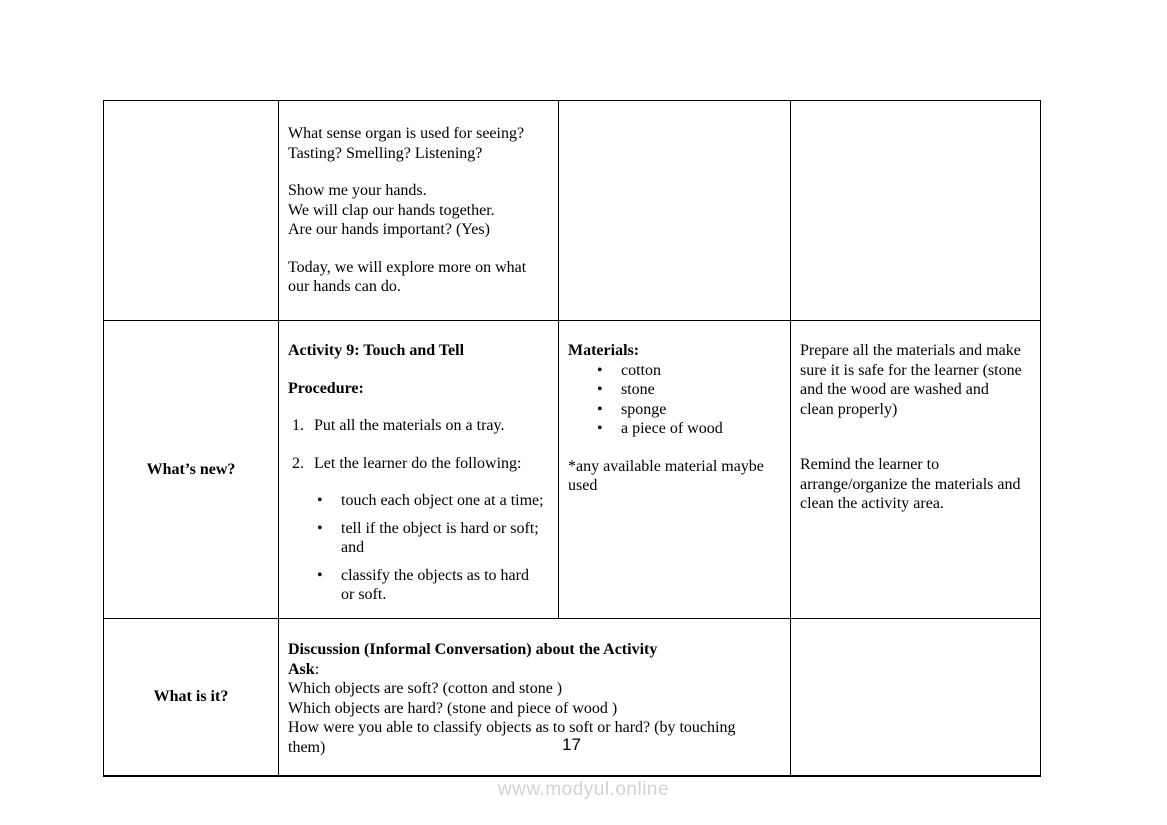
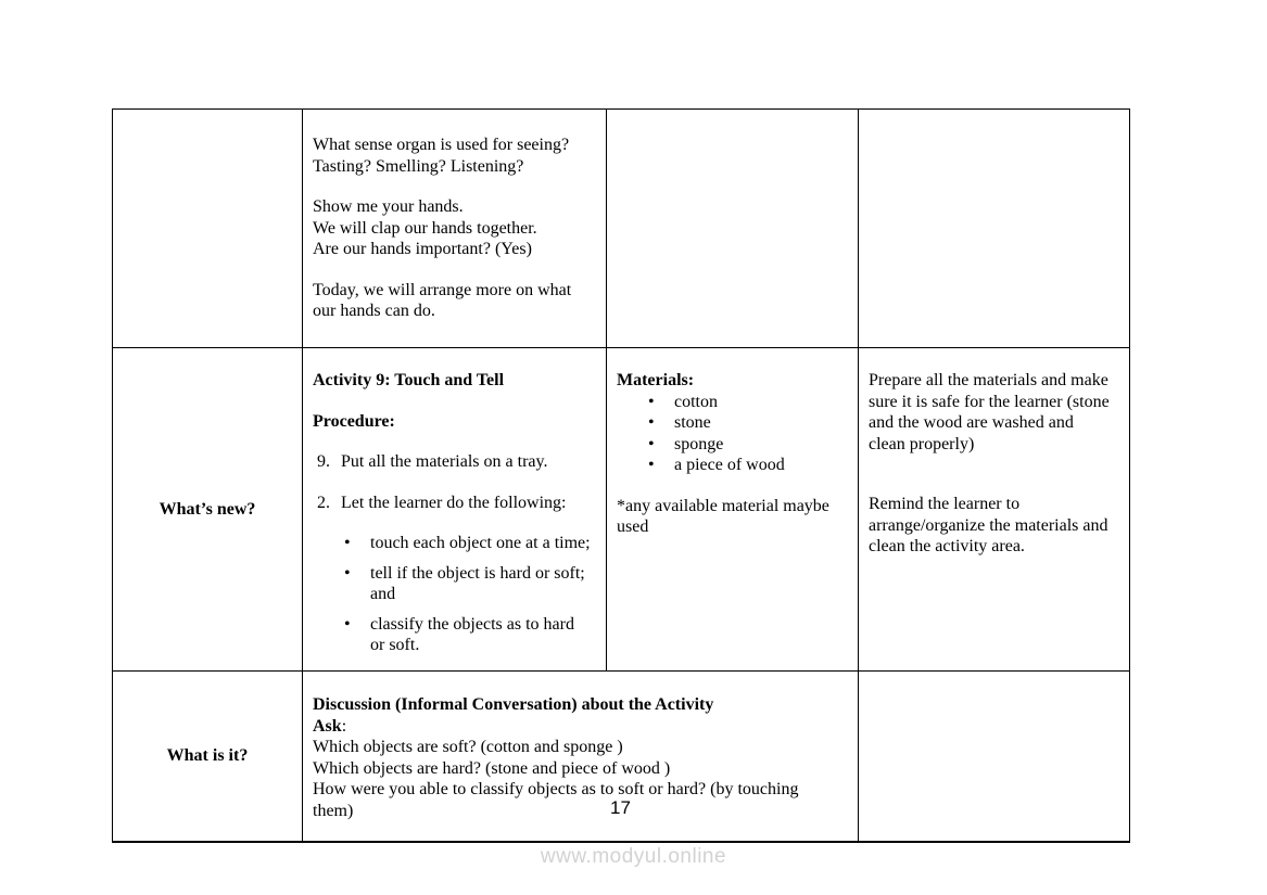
- 	What sense organ is used for seeing? Tasting? Smelling? Listening? Show me your hands. We will clap our hands together. Are our hands important? (Yes) Today, we will explore more on what our hands can do.
+ 	What sense organ is used for seeing? Tasting? Smelling? Listening? Show me your hands. We will clap our hands together. Are our hands important? (Yes) Today, we will arrange more on what our hands can do.
- What’s new?	Activity 9: Touch and Tell Procedure: 1. Put all the materials on a tray. 2. Let the learner do the following: • touch each object one at a time; • tell if the object is hard or soft; and • classify the objects as to hard or soft.	Materials: • cotton • stone • sponge • a piece of wood *any available material maybe used	Prepare all the materials and make sure it is safe for the learner (stone and the wood are washed and clean properly) Remind the learner to arrange/organize the materials and clean the activity area.
+ What’s new?	Activity 9: Touch and Tell Procedure: 9. Put all the materials on a tray. 2. Let the learner do the following: • touch each object one at a time; • tell if the object is hard or soft; and • classify the objects as to hard or soft.	Materials: • cotton • stone • sponge • a piece of wood *any available material maybe used	Prepare all the materials and make sure it is safe for the learner (stone and the wood are washed and clean properly) Remind the learner to arrange/organize the materials and clean the activity area.
- What is it?	Discussion (Informal Conversation) about the Activity Ask: Which objects are soft? (cotton and stone ) Which objects are hard? (stone and piece of wood ) How were you able to classify objects as to soft or hard? (by touching them)
+ What is it?	Discussion (Informal Conversation) about the Activity Ask: Which objects are soft? (cotton and sponge ) Which objects are hard? (stone and piece of wood ) How were you able to classify objects as to soft or hard? (by touching them)
  17
  www.modyul.online
